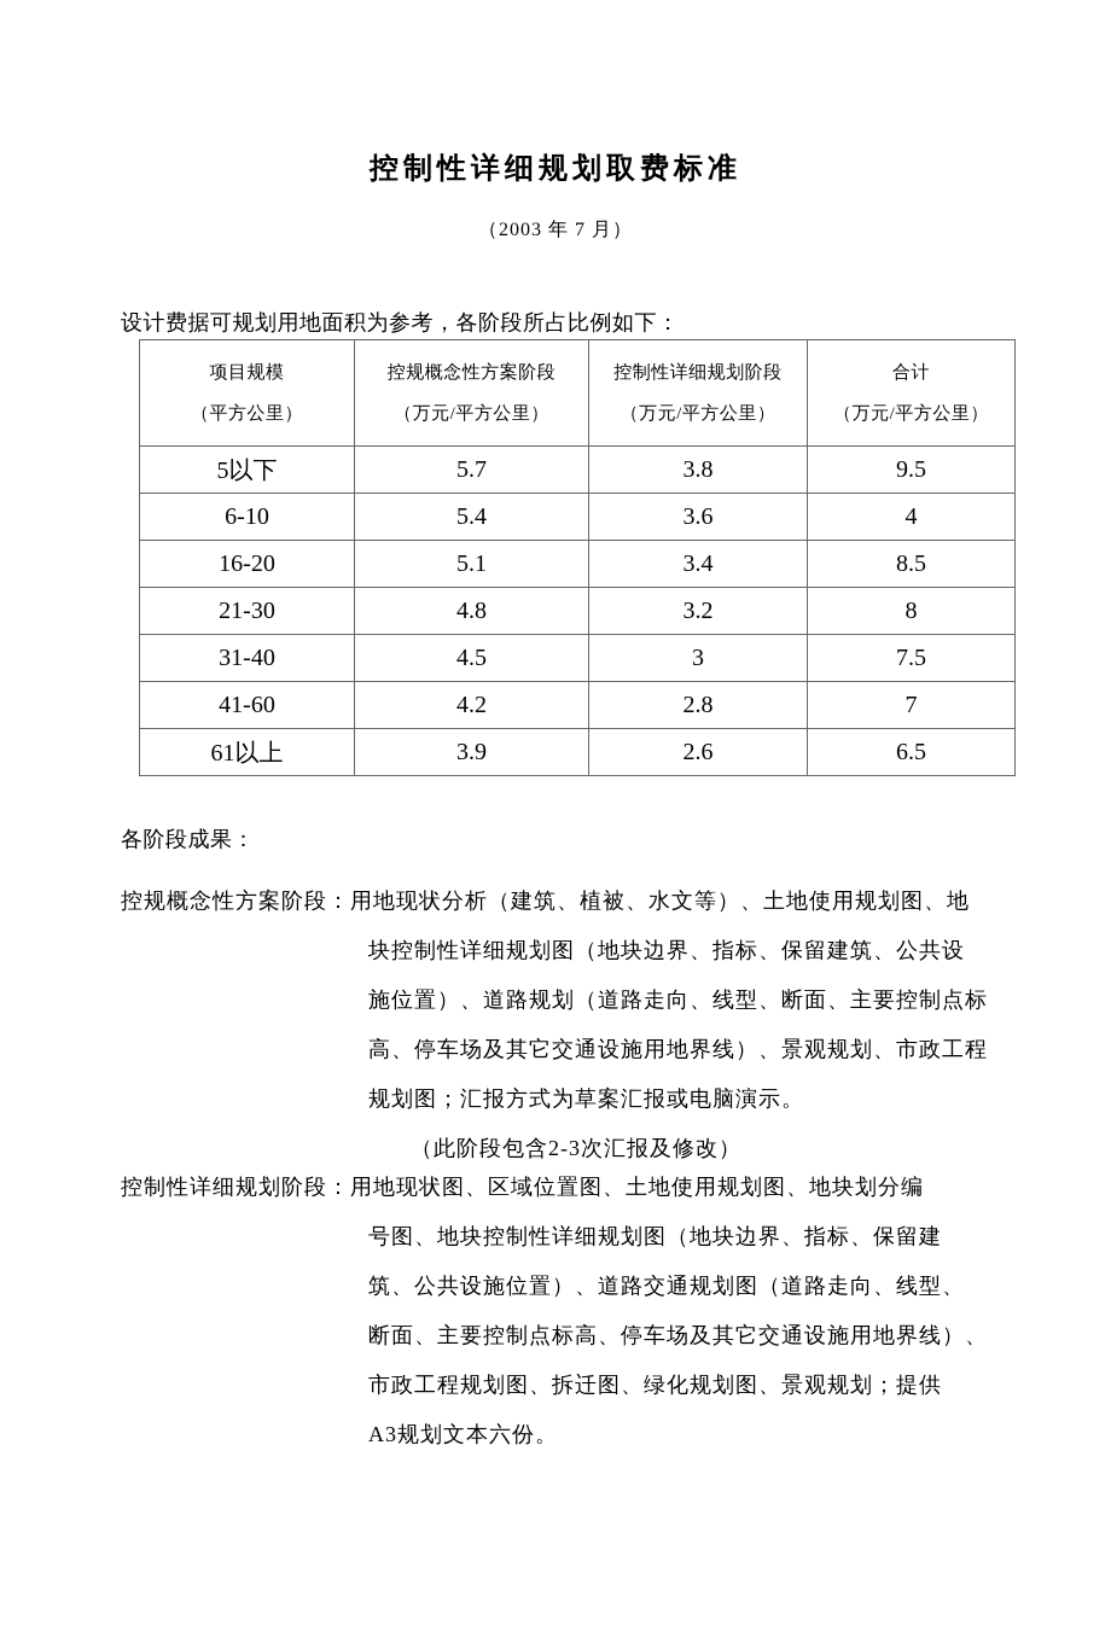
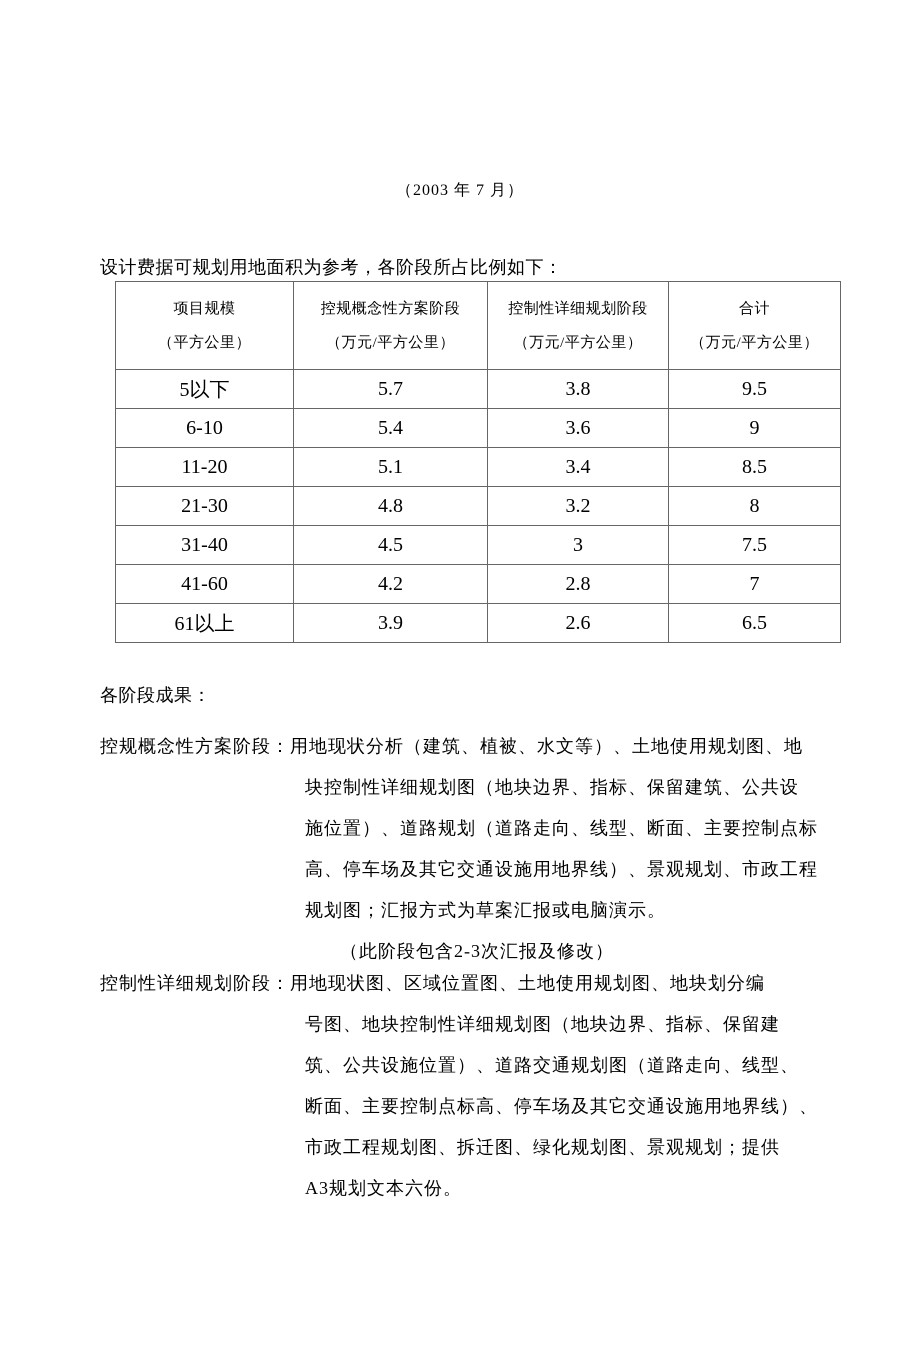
- 控制性详细规划取费标准
  （2003 年 7 月）
  设计费据可规划用地面积为参考，各阶段所占比例如下：
  项目规模 （平方公里）	控规概念性方案阶段 （万元/平方公里）	控制性详细规划阶段 （万元/平方公里）	合计 （万元/平方公里）
  5以下	5.7	3.8	9.5
- 6-10	5.4	3.6	4
+ 6-10	5.4	3.6	9
- 16-20	5.1	3.4	8.5
+ 11-20	5.1	3.4	8.5
  21-30	4.8	3.2	8
  31-40	4.5	3	7.5
  41-60	4.2	2.8	7
  61以上	3.9	2.6	6.5
  各阶段成果：
  控规概念性方案阶段：用地现状分析（建筑、植被、水文等）、土地使用规划图、地
  块控制性详细规划图（地块边界、指标、保留建筑、公共设
  施位置）、道路规划（道路走向、线型、断面、主要控制点标
  高、停车场及其它交通设施用地界线）、景观规划、市政工程
  规划图；汇报方式为草案汇报或电脑演示。
  （此阶段包含2-3次汇报及修改）
  控制性详细规划阶段：用地现状图、区域位置图、土地使用规划图、地块划分编
  号图、地块控制性详细规划图（地块边界、指标、保留建
  筑、公共设施位置）、道路交通规划图（道路走向、线型、
  断面、主要控制点标高、停车场及其它交通设施用地界线）、
  市政工程规划图、拆迁图、绿化规划图、景观规划；提供
  A3规划文本六份。
